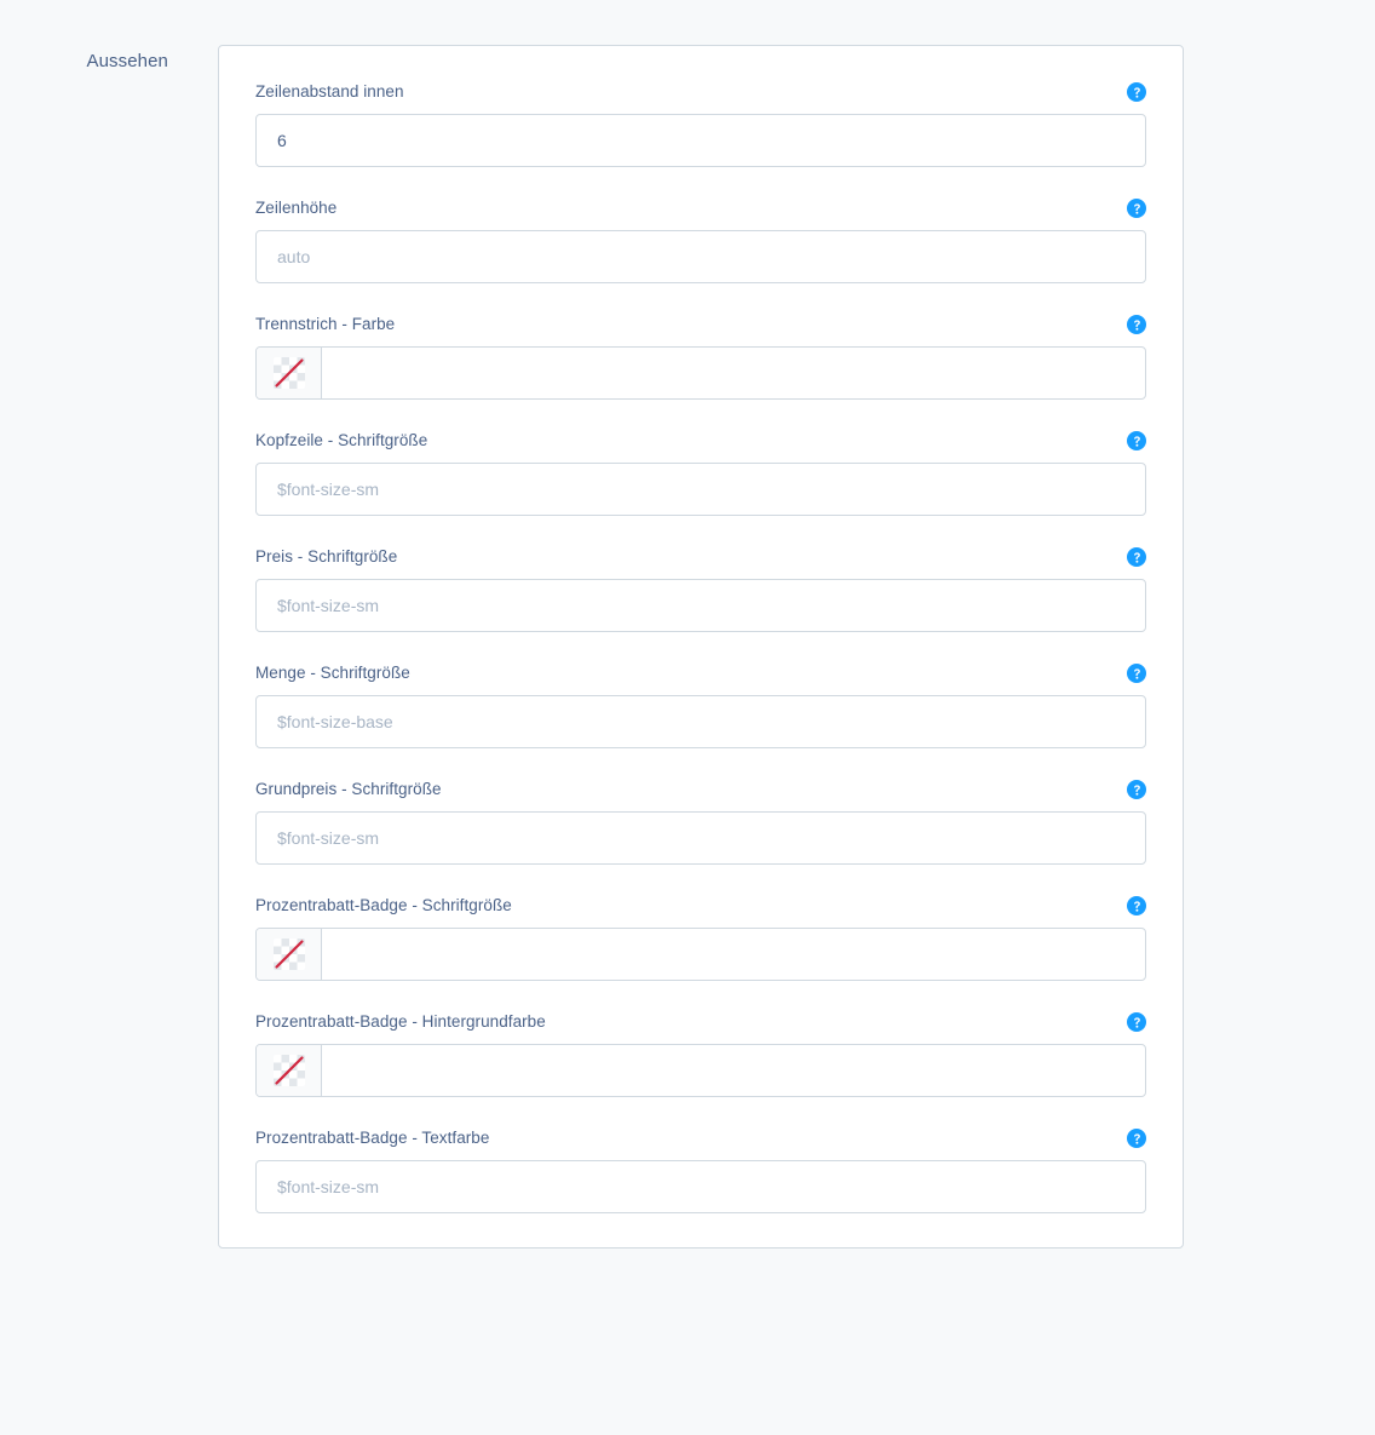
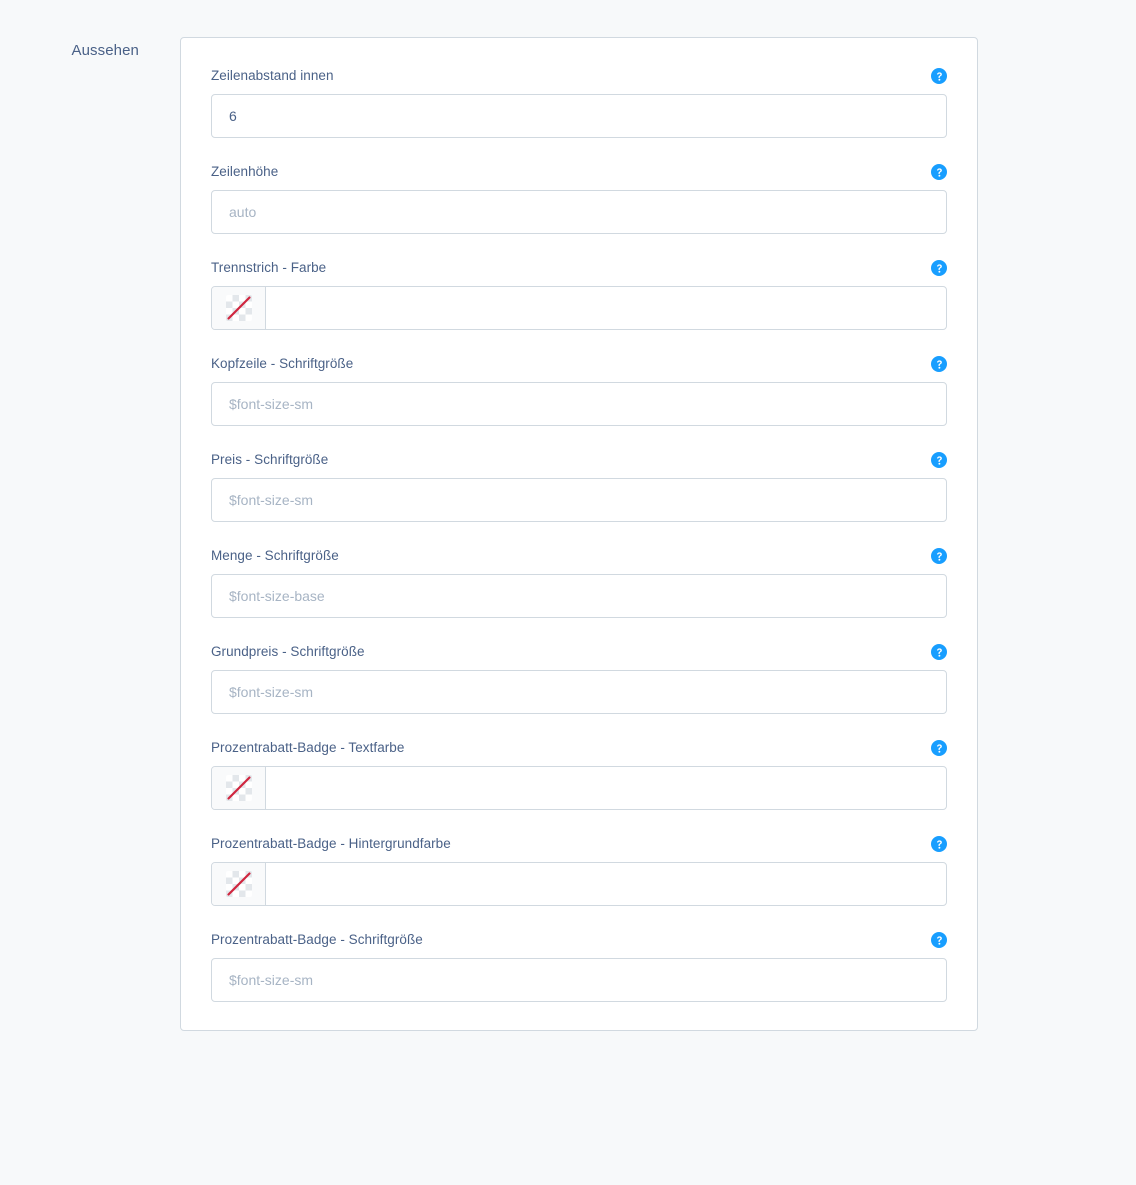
  Aussehen
  Zeilenabstand innen
  6
  Zeilenhöhe
  auto
  Trennstrich - Farbe
  Kopfzeile - Schriftgröße
  $font-size-sm
  Preis - Schriftgröße
  $font-size-sm
  Menge - Schriftgröße
  $font-size-base
  Grundpreis - Schriftgröße
  $font-size-sm
- Prozentrabatt-Badge - Schriftgröße
+ Prozentrabatt-Badge - Textfarbe
  Prozentrabatt-Badge - Hintergrundfarbe
- Prozentrabatt-Badge - Textfarbe
+ Prozentrabatt-Badge - Schriftgröße
  $font-size-sm
